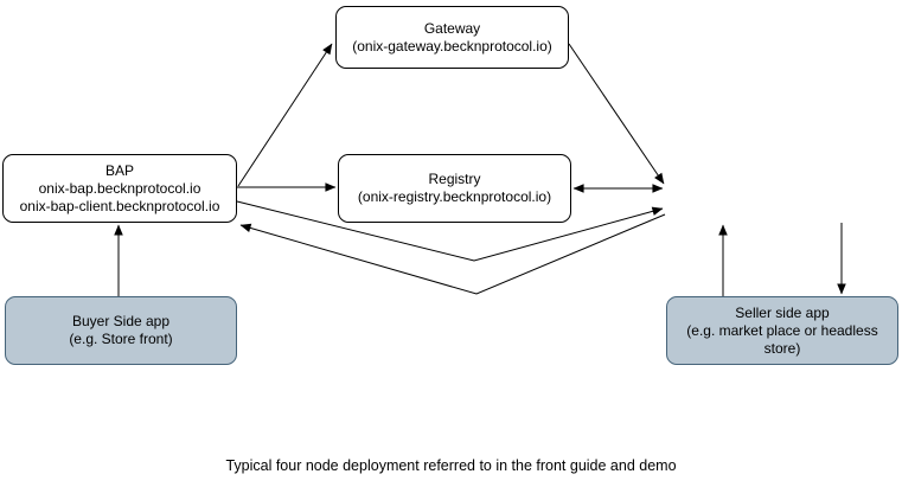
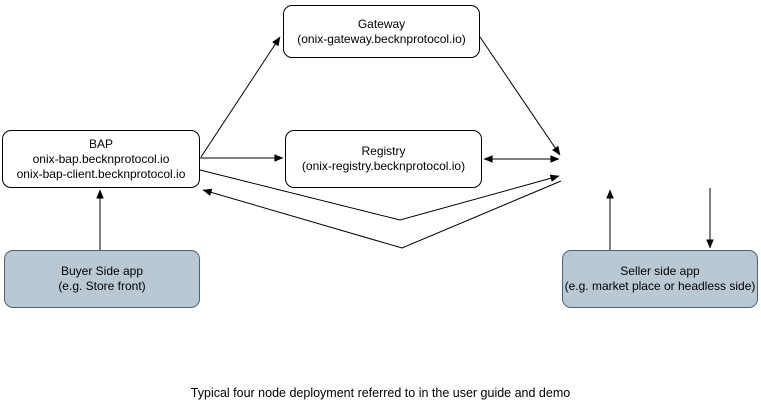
  Gateway
  (onix-gateway.becknprotocol.io)
  BAP
  onix-bap.becknprotocol.io
  onix-bap-client.becknprotocol.io
  Registry
  (onix-registry.becknprotocol.io)
  Buyer Side app
  (e.g. Store front)
  Seller side app
- (e.g. market place or headless store)
+ (e.g. market place or headless side)
- Typical four node deployment referred to in the front guide and demo
+ Typical four node deployment referred to in the user guide and demo
